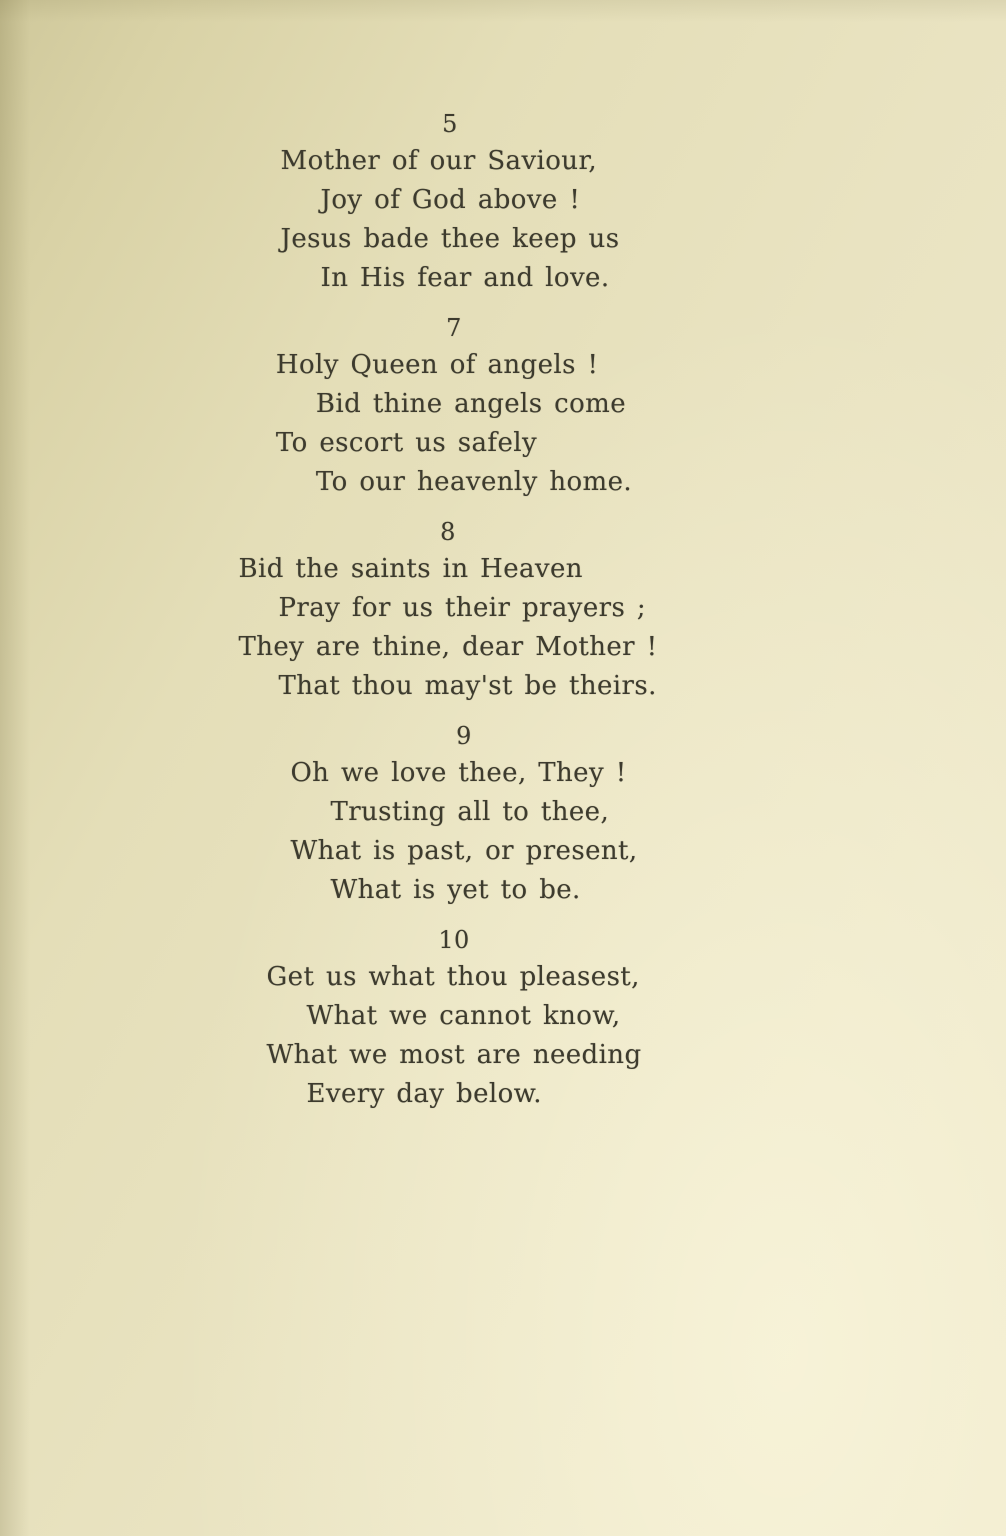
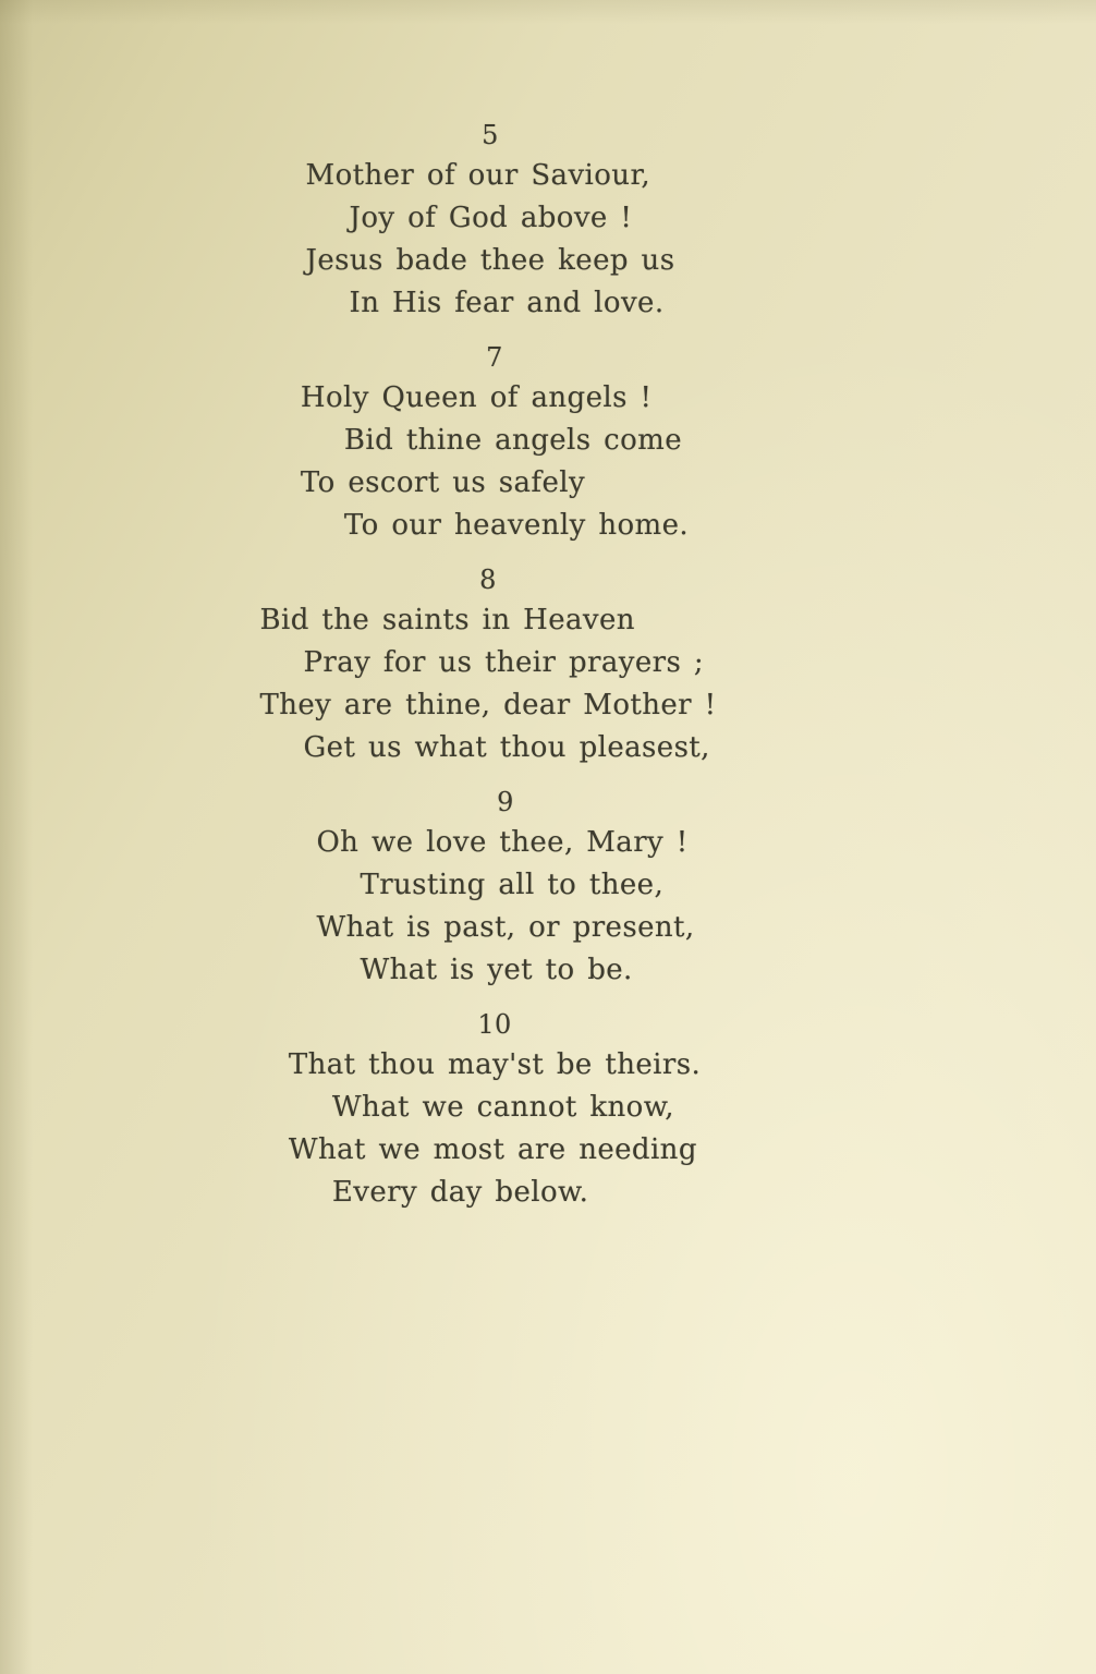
  5
  Mother of our Saviour,
  Joy of God above !
  Jesus bade thee keep us
  In His fear and love.
  7
  Holy Queen of angels !
  Bid thine angels come
  To escort us safely
  To our heavenly home.
  8
  Bid the saints in Heaven
  Pray for us their prayers ;
  They are thine, dear Mother !
- That thou may'st be theirs.
+ Get us what thou pleasest,
  9
- Oh we love thee, They !
+ Oh we love thee, Mary !
  Trusting all to thee,
  What is past, or present,
  What is yet to be.
  10
- Get us what thou pleasest,
+ That thou may'st be theirs.
  What we cannot know,
  What we most are needing
  Every day below.
